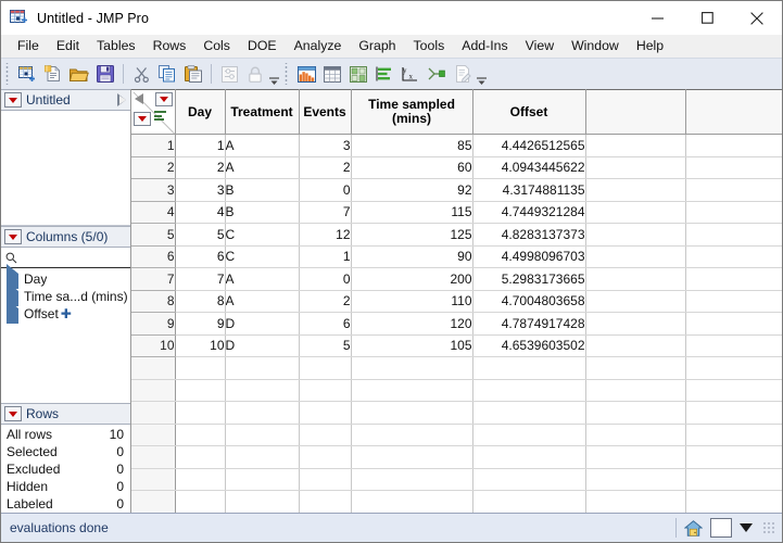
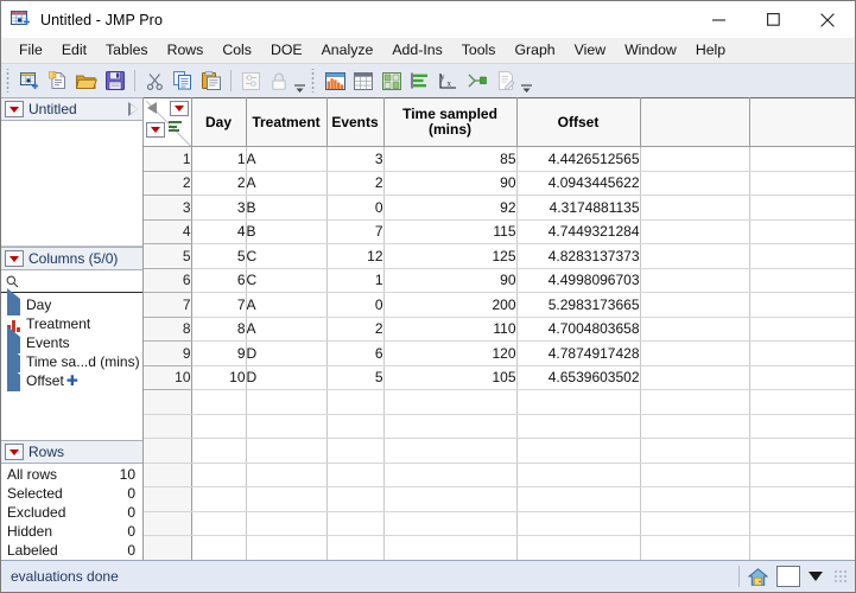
  Untitled - JMP Pro
  File
  Edit
  Tables
  Rows
  Cols
  DOE
  Analyze
- Graph
+ Add-Ins
  Tools
- Add-Ins
+ Graph
  View
  Window
  Help
  y
  x
  Untitled
  Columns (5/0)
  Day
+ Treatment
+ Events
  Time sa...d (mins)
  Offset
  ✚
  Rows
  All rows
  10
  Selected
  0
  Excluded
  0
  Hidden
  0
  Labeled
  0
  	Day	Treatment	Events	Time sampled (mins)	Offset
  1	1	A	3	85	4.4426512565
- 2	2	A	2	60	4.0943445622
+ 2	2	A	2	90	4.0943445622
  3	3	B	0	92	4.3174881135
  4	4	B	7	115	4.7449321284
  5	5	C	12	125	4.8283137373
  6	6	C	1	90	4.4998096703
  7	7	A	0	200	5.2983173665
  8	8	A	2	110	4.7004803658
  9	9	D	6	120	4.7874917428
  10	10	D	5	105	4.6539603502
  evaluations done
